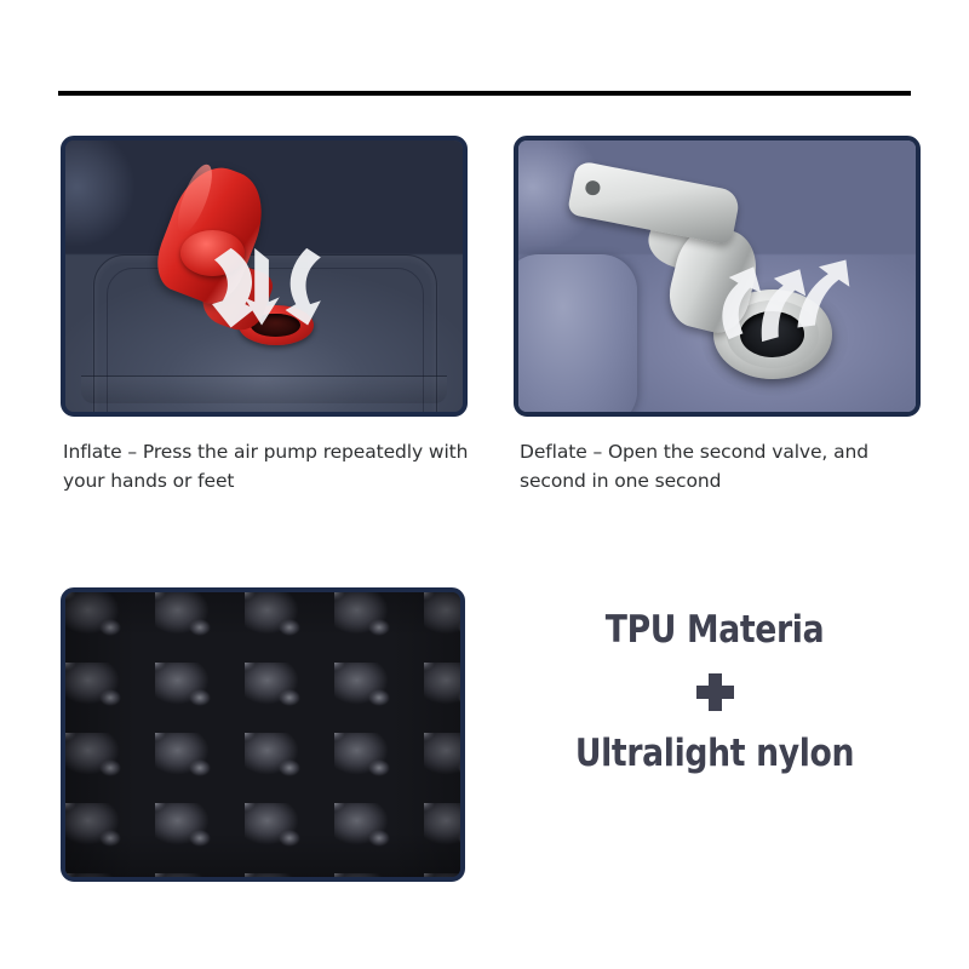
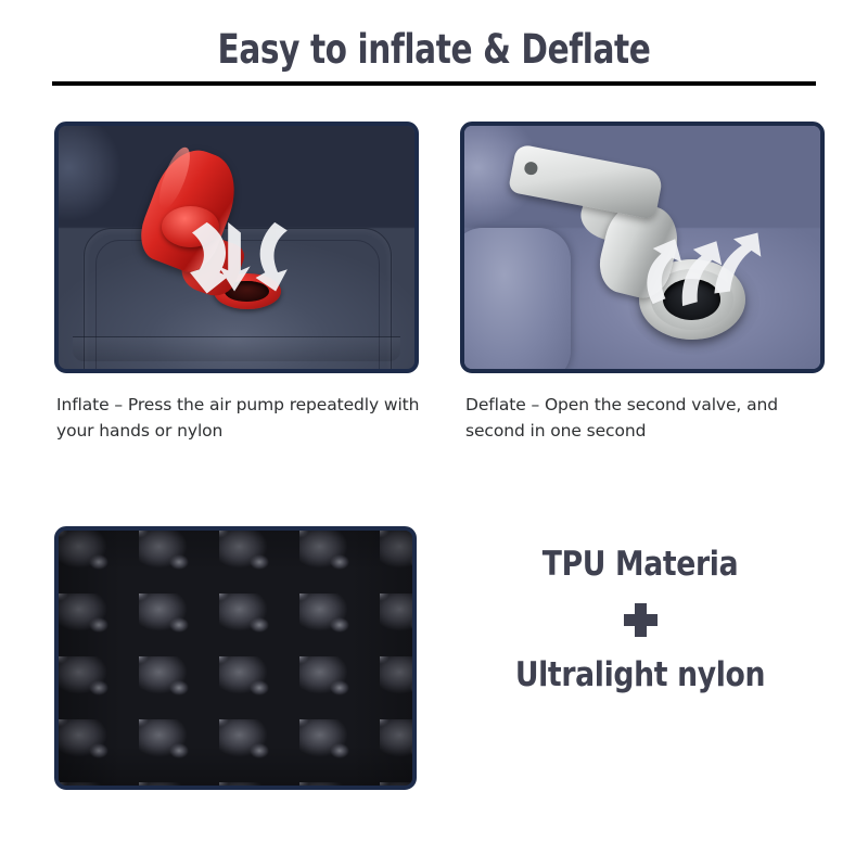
+ Easy to inflate & Deflate
- Inflate – Press the air pump repeatedly with your hands or feet
+ Inflate – Press the air pump repeatedly with your hands or nylon
  Deflate – Open the second valve, and second in one second
  TPU Materia
  Ultralight nylon
